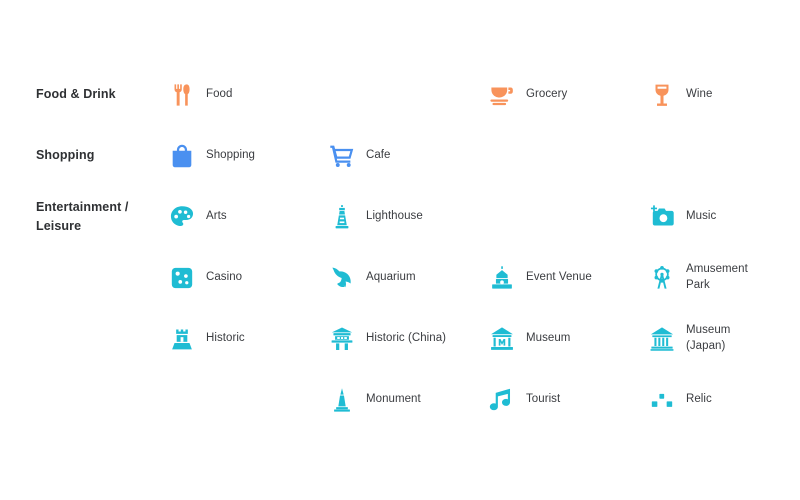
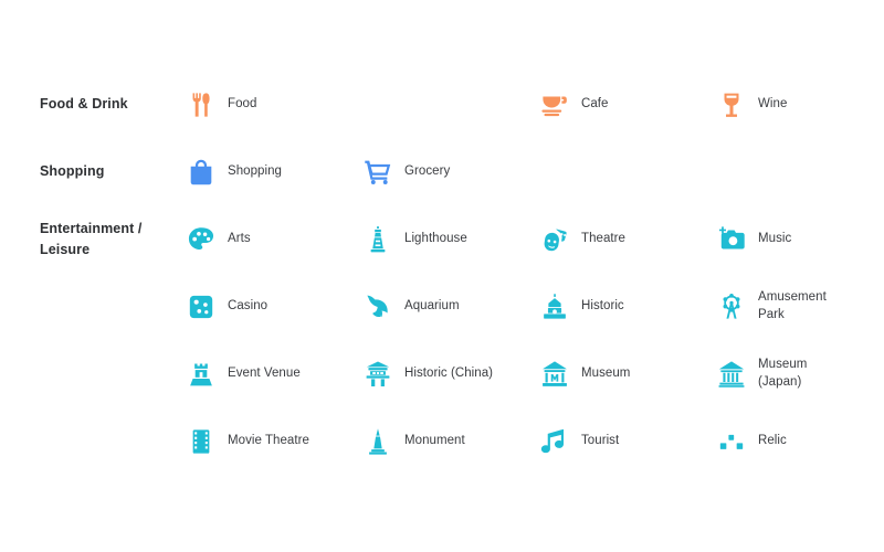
  Food & Drink
  Food
- Grocery
+ Cafe
  Wine
  Shopping
  Shopping
- Cafe
+ Grocery
  Entertainment /
  Leisure
  Arts
  Lighthouse
+ Theatre
  Music
  Casino
  Aquarium
- Event Venue
+ Historic
  Amusement
  Park
- Historic
+ Event Venue
  Historic (China)
  Museum
  Museum
  (Japan)
+ Movie Theatre
  Monument
  Tourist
  Relic
